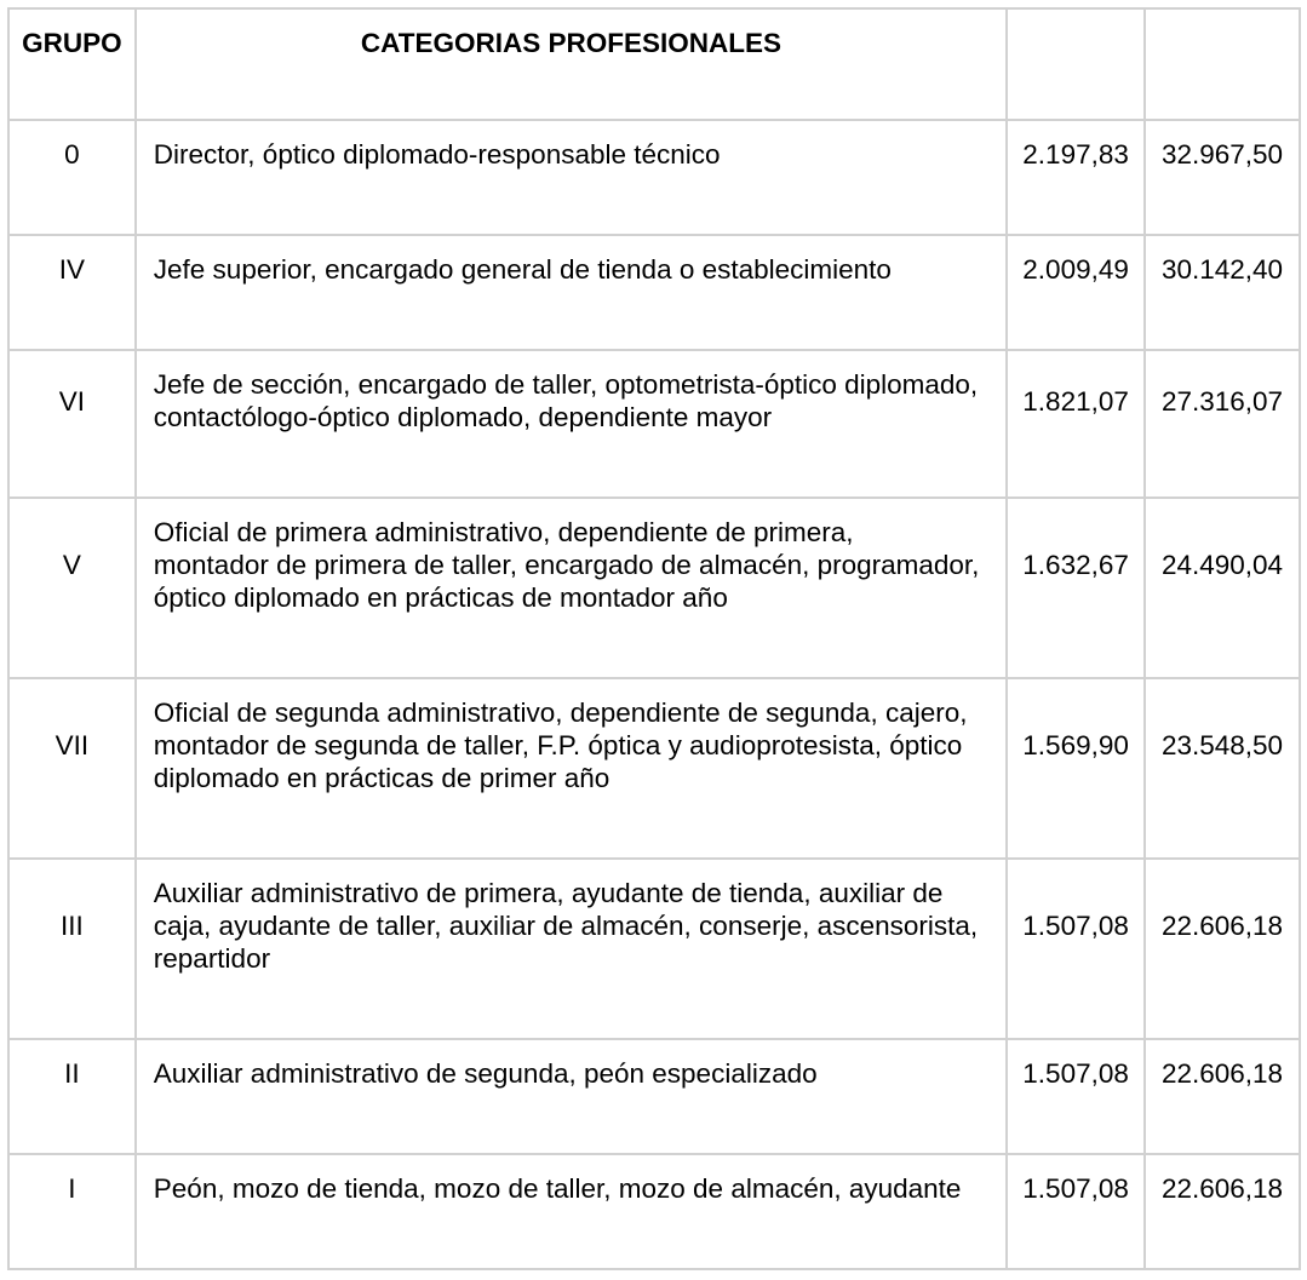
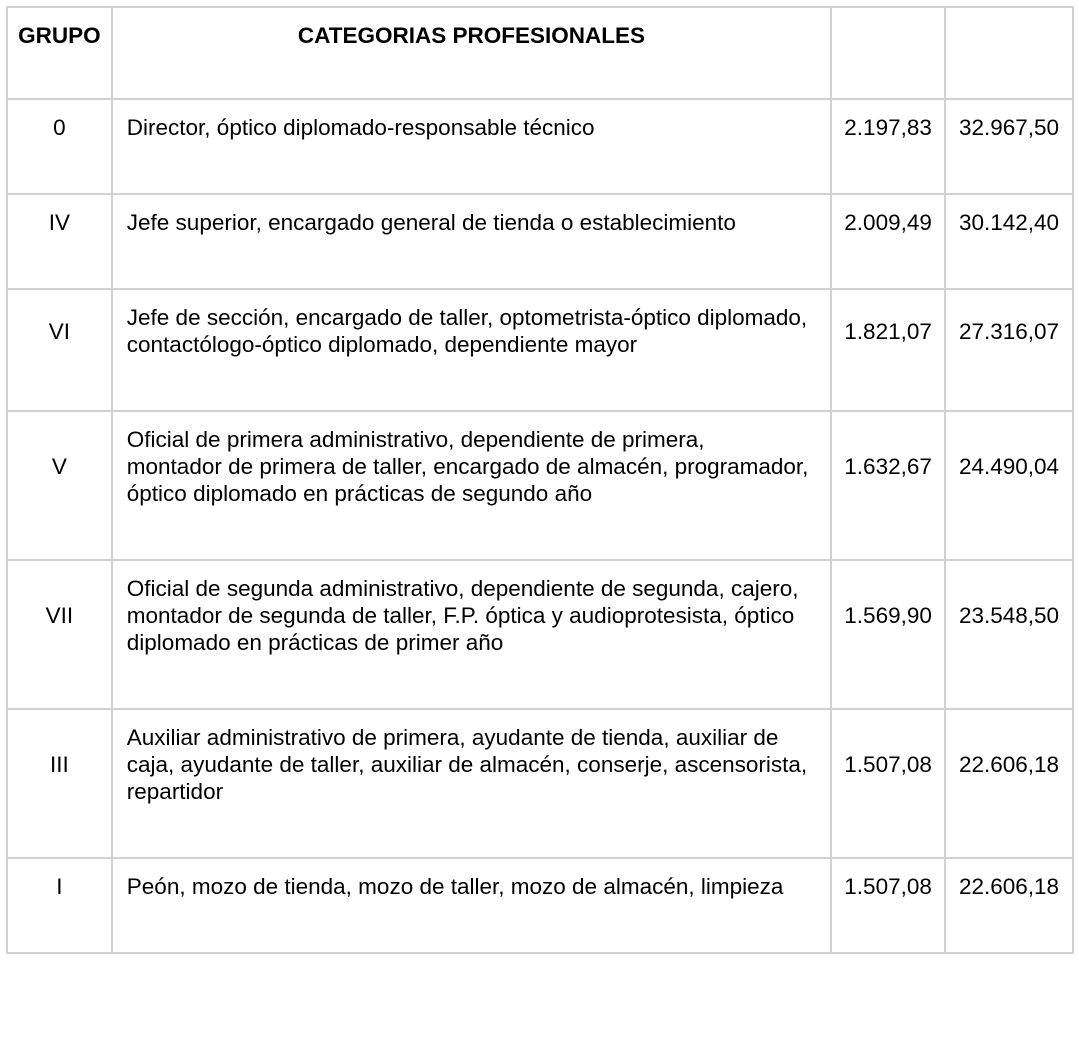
  GRUPO	CATEGORIAS PROFESIONALES
  0	Director, óptico diplomado-responsable técnico	2.197,83	32.967,50
  IV	Jefe superior, encargado general de tienda o establecimiento	2.009,49	30.142,40
  VI	Jefe de sección, encargado de taller, optometrista-óptico diplomado, contactólogo-óptico diplomado, dependiente mayor	1.821,07	27.316,07
- V	Oficial de primera administrativo, dependiente de primera, montador de primera de taller, encargado de almacén, programador, óptico diplomado en prácticas de montador año	1.632,67	24.490,04
+ V	Oficial de primera administrativo, dependiente de primera, montador de primera de taller, encargado de almacén, programador, óptico diplomado en prácticas de segundo año	1.632,67	24.490,04
  VII	Oficial de segunda administrativo, dependiente de segunda, cajero, montador de segunda de taller, F.P. óptica y audioprotesista, óptico diplomado en prácticas de primer año	1.569,90	23.548,50
  III	Auxiliar administrativo de primera, ayudante de tienda, auxiliar de caja, ayudante de taller, auxiliar de almacén, conserje, ascensorista, repartidor	1.507,08	22.606,18
- II	Auxiliar administrativo de segunda, peón especializado	1.507,08	22.606,18
- I	Peón, mozo de tienda, mozo de taller, mozo de almacén, ayudante	1.507,08	22.606,18
+ I	Peón, mozo de tienda, mozo de taller, mozo de almacén, limpieza	1.507,08	22.606,18
